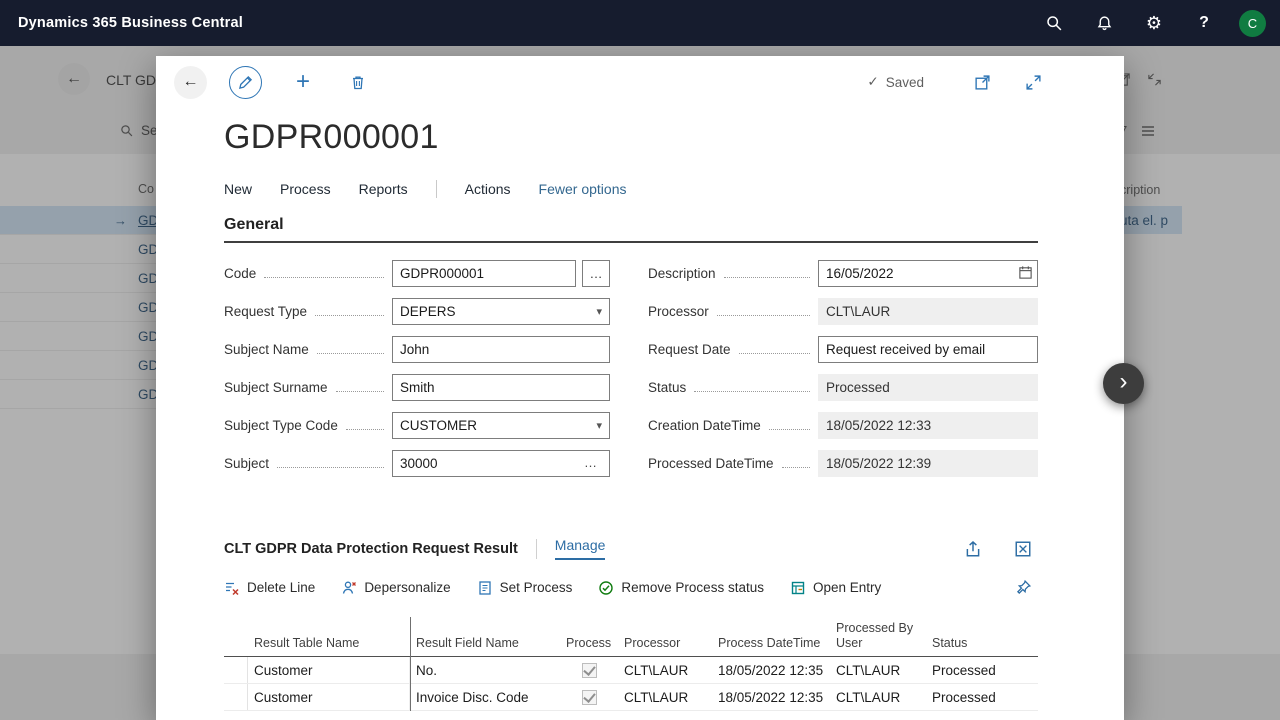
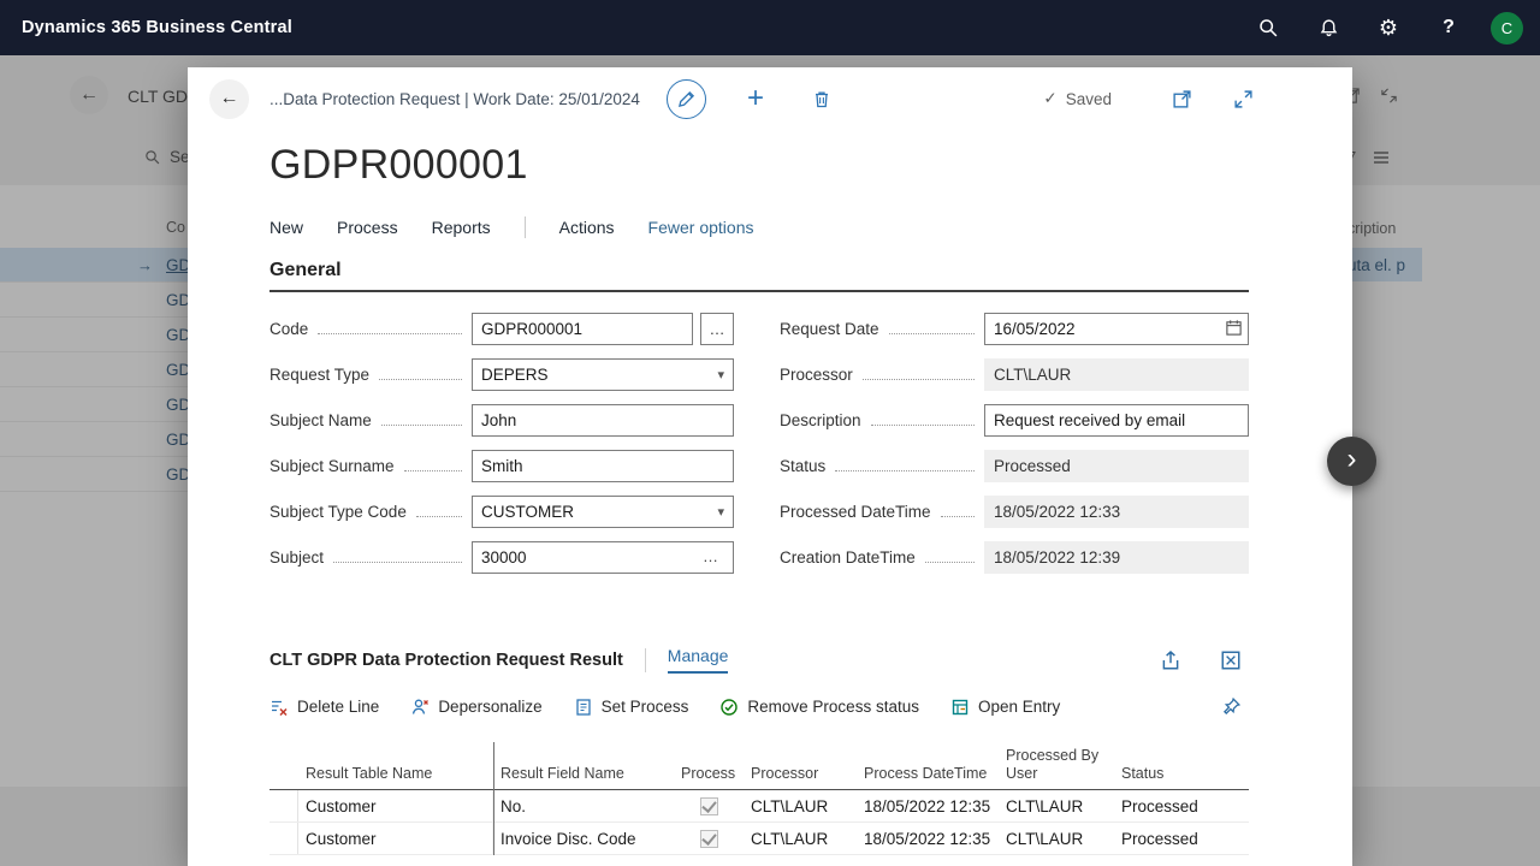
  Dynamics 365 Business Central
  ⚙
  ?
  C
  ←
  CLT GD
  Se
  Co
  →
  GD
  GD
  GD
  GD
  GD
  GD
  GD
  ription
  ta el. p
  ←
+ ...Data Protection Request | Work Date: 25/01/2024
  +
  ✓
  Saved
  GDPR000001
  New
  Process
  Reports
  Actions
  Fewer options
  General
  Code
  GDPR000001
  …
  Request Type
  DEPERS
  ▾
  Subject Name
  John
  Subject Surname
  Smith
  Subject Type Code
  CUSTOMER
  ▾
  Subject
  30000
  …
- Description
+ Request Date
  16/05/2022
  Processor
  CLT\LAUR
- Request Date
+ Description
  Request received by email
  Status
  Processed
- Creation DateTime
+ Processed DateTime
  18/05/2022 12:33
- Processed DateTime
+ Creation DateTime
  18/05/2022 12:39
  CLT GDPR Data Protection Request Result
  Manage
  Delete Line
  Depersonalize
  Set Process
  Remove Process status
  Open Entry
  Result Table Name
  Result Field Name
  Process
  Processor
  Process DateTime
  Processed By User
  Status
  Customer
  No.
  CLT\LAUR
  18/05/2022 12:35
  CLT\LAUR
  Processed
  Customer
  Invoice Disc. Code
  CLT\LAUR
  18/05/2022 12:35
  CLT\LAUR
  Processed
  ›
